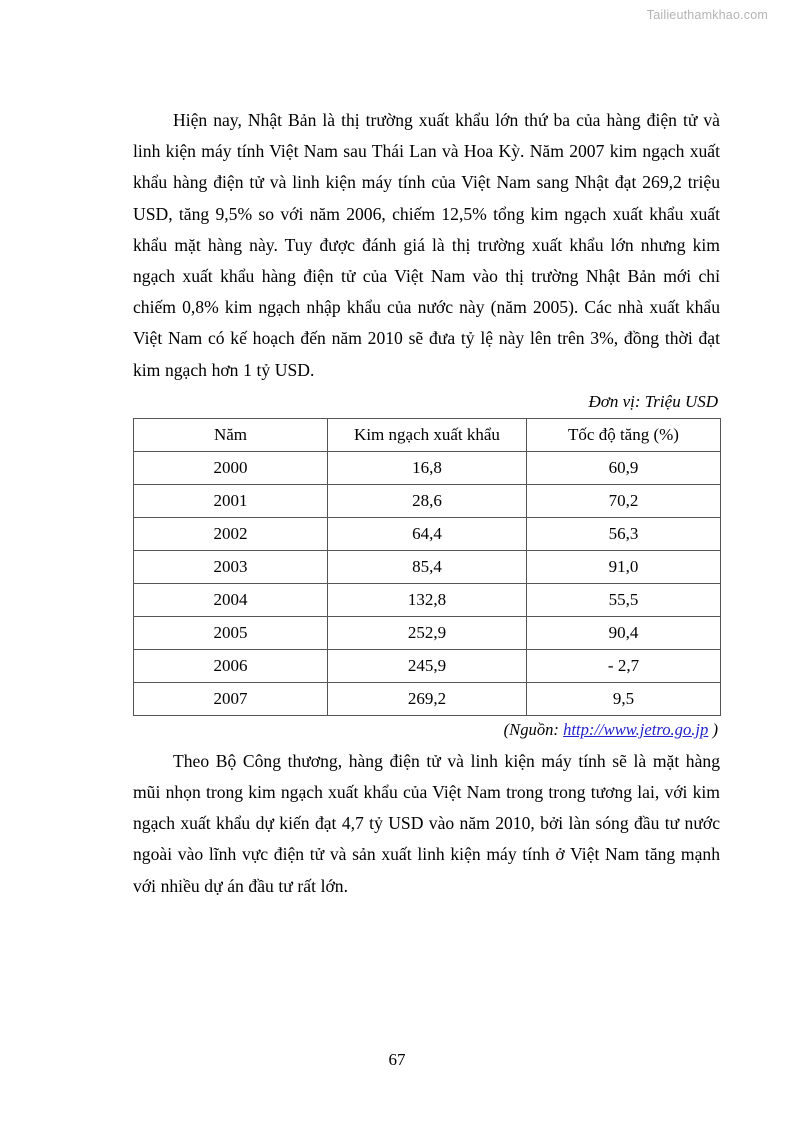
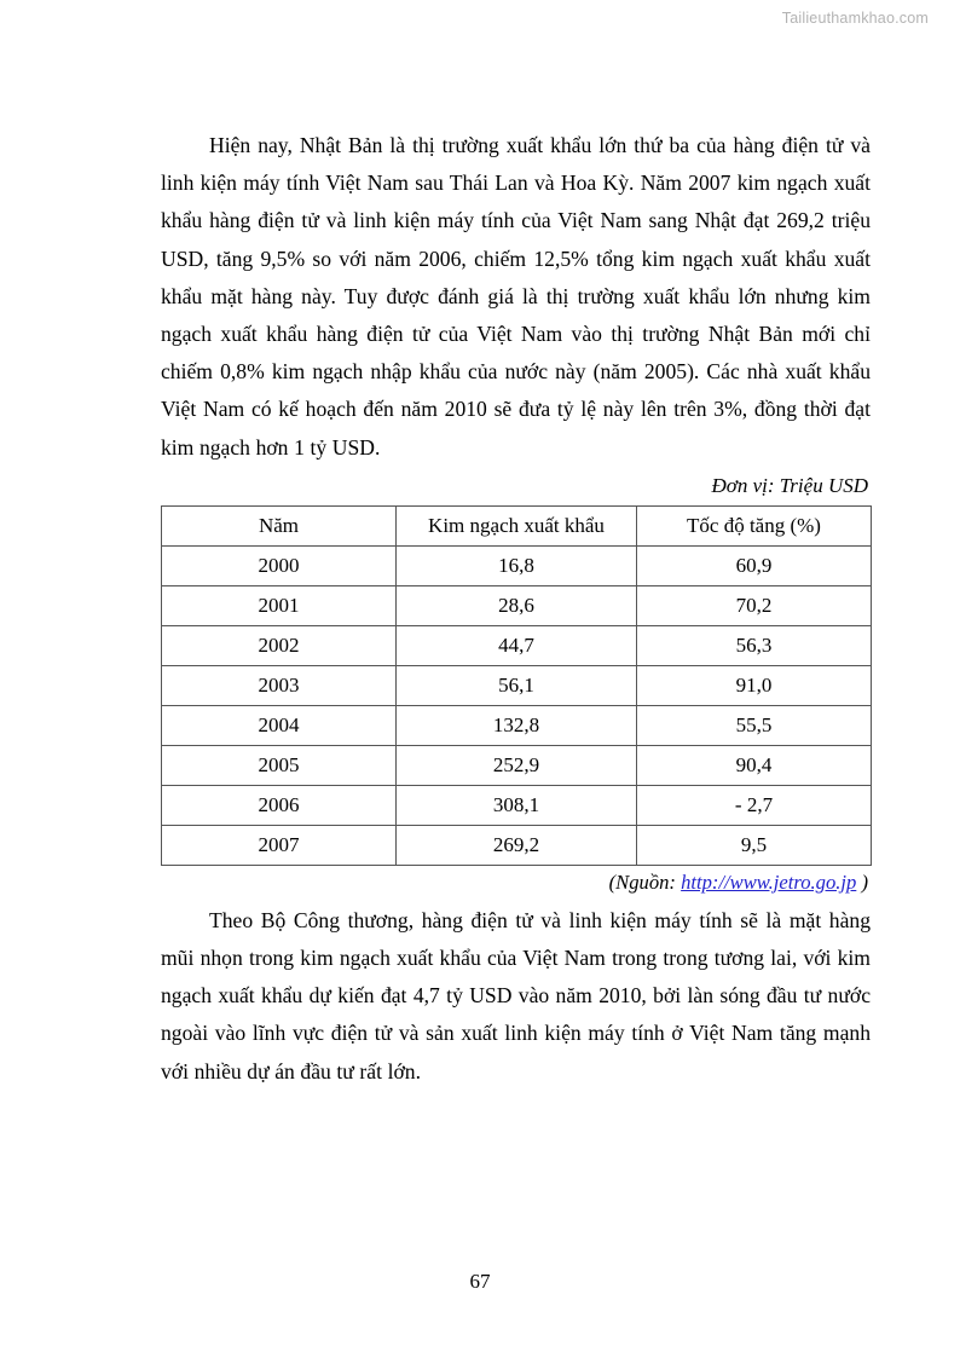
  Tailieuthamkhao.com
  Hiện nay, Nhật Bản là thị trường xuất khẩu lớn thứ ba của hàng điện tử và linh kiện máy tính Việt Nam sau Thái Lan và Hoa Kỳ. Năm 2007 kim ngạch xuất khẩu hàng điện tử và linh kiện máy tính của Việt Nam sang Nhật đạt 269,2 triệu USD, tăng 9,5% so với năm 2006, chiếm 12,5% tổng kim ngạch xuất khẩu xuất khẩu mặt hàng này. Tuy được đánh giá là thị trường xuất khẩu lớn nhưng kim ngạch xuất khẩu hàng điện tử của Việt Nam vào thị trường Nhật Bản mới chỉ chiếm 0,8% kim ngạch nhập khẩu của nước này (năm 2005). Các nhà xuất khẩu Việt Nam có kế hoạch đến năm 2010 sẽ đưa tỷ lệ này lên trên 3%, đồng thời đạt kim ngạch hơn 1 tỷ USD.
  Đơn vị: Triệu USD
  Năm	Kim ngạch xuất khẩu	Tốc độ tăng (%)
  2000	16,8	60,9
  2001	28,6	70,2
- 2002	64,4	56,3
+ 2002	44,7	56,3
- 2003	85,4	91,0
+ 2003	56,1	91,0
  2004	132,8	55,5
  2005	252,9	90,4
- 2006	245,9	- 2,7
+ 2006	308,1	- 2,7
  2007	269,2	9,5
  (Nguồn: http://www.jetro.go.jp )
  Theo Bộ Công thương, hàng điện tử và linh kiện máy tính sẽ là mặt hàng mũi nhọn trong kim ngạch xuất khẩu của Việt Nam trong trong tương lai, với kim ngạch xuất khẩu dự kiến đạt 4,7 tỷ USD vào năm 2010, bởi làn sóng đầu tư nước ngoài vào lĩnh vực điện tử và sản xuất linh kiện máy tính ở Việt Nam tăng mạnh với nhiều dự án đầu tư rất lớn.
  67
